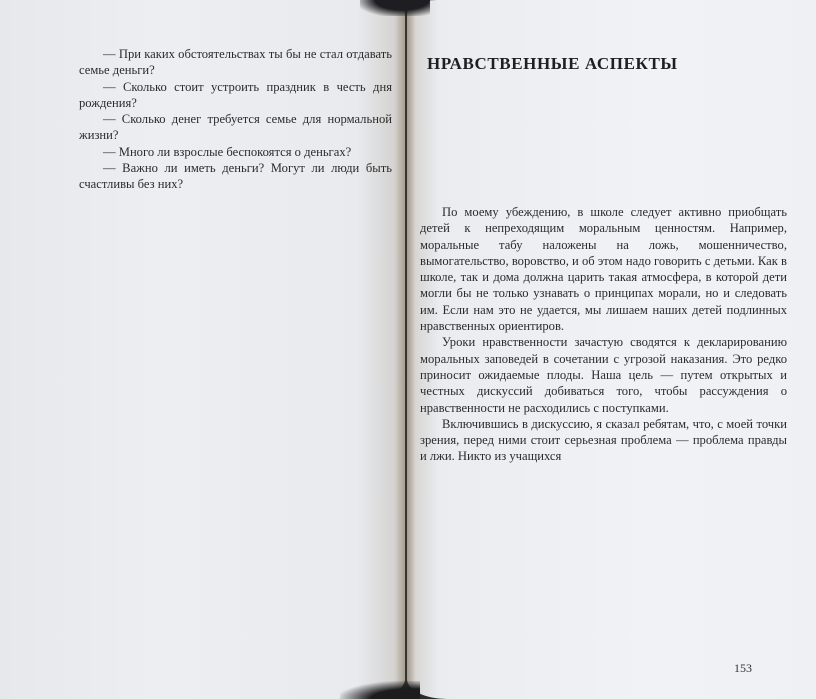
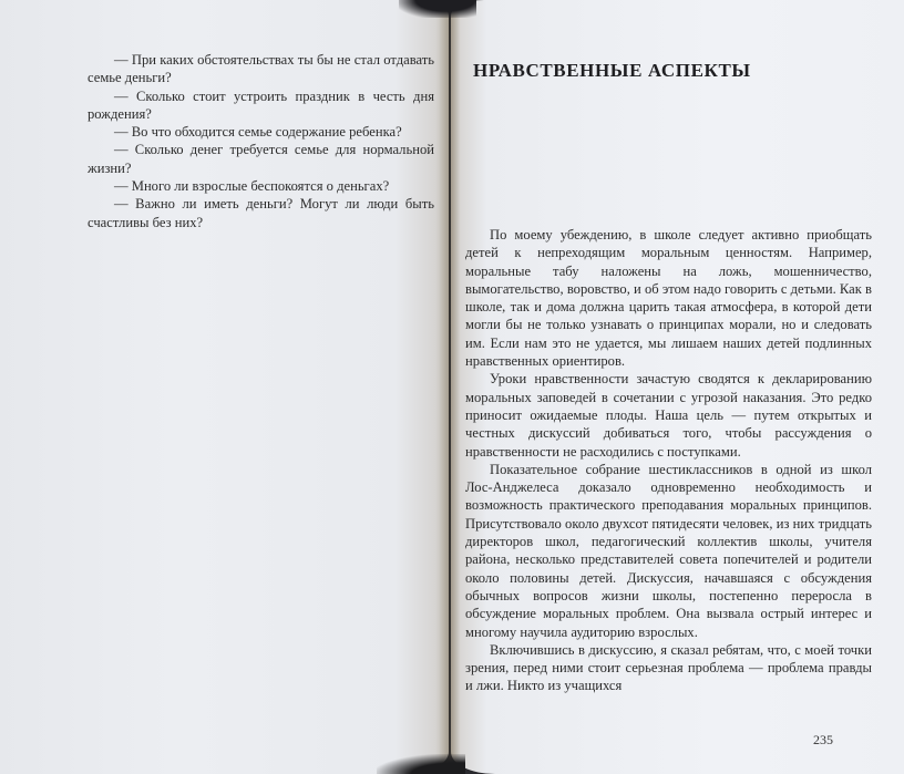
  — При каких обстоятельствах ты бы не стал отдавать семье деньги?
  — Сколько стоит устроить праздник в честь дня рождения?
+ — Во что обходится семье содержание ребенка?
  — Сколько денег требуется семье для нормальной жизни?
  — Много ли взрослые беспокоятся о деньгах?
  — Важно ли иметь деньги? Могут ли люди быть счастливы без них?
  НРАВСТВЕННЫЕ АСПЕКТЫ
  По моему убеждению, в школе следует активно приобщать детей к непреходящим моральным ценностям. Например, моральные табу наложены на ложь, мошенничество, вымогательство, воровство, и об этом надо говорить с детьми. Как в школе, так и дома должна царить такая атмосфера, в которой дети могли бы не только узнавать о принципах морали, но и следовать им. Если нам это не удается, мы лишаем наших детей подлинных нравственных ориентиров.
  Уроки нравственности зачастую сводятся к декларированию моральных заповедей в сочетании с угрозой наказания. Это редко приносит ожидаемые плоды. Наша цель — путем открытых и честных дискуссий добиваться того, чтобы рассуждения о нравственности не расходились с поступками.
+ Показательное собрание шестиклассников в одной из школ Лос-Анджелеса доказало одновременно необходимость и возможность практического преподавания моральных принципов. Присутствовало около двухсот пятидесяти человек, из них тридцать директоров школ, педагогический коллектив школы, учителя района, несколько представителей совета попечителей и родители около половины детей. Дискуссия, начавшаяся с обсуждения обычных вопросов жизни школы, постепенно переросла в обсуждение моральных проблем. Она вызвала острый интерес и многому научила аудиторию взрослых.
  Включившись в дискуссию, я сказал ребятам, что, с моей точки зрения, перед ними стоит серьезная проблема — проблема правды и лжи. Никто из учащихся
- 153
+ 235
